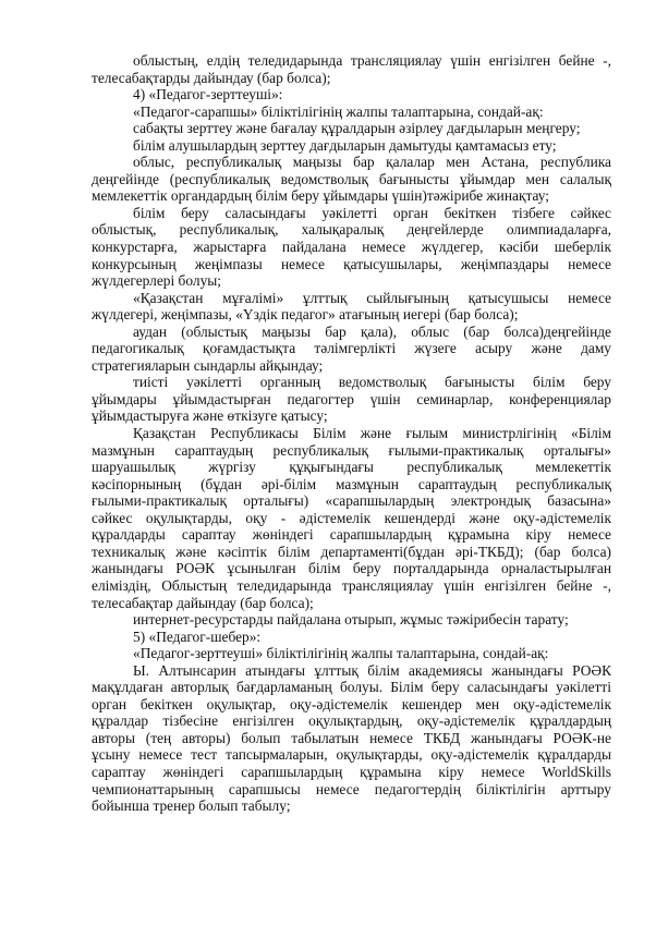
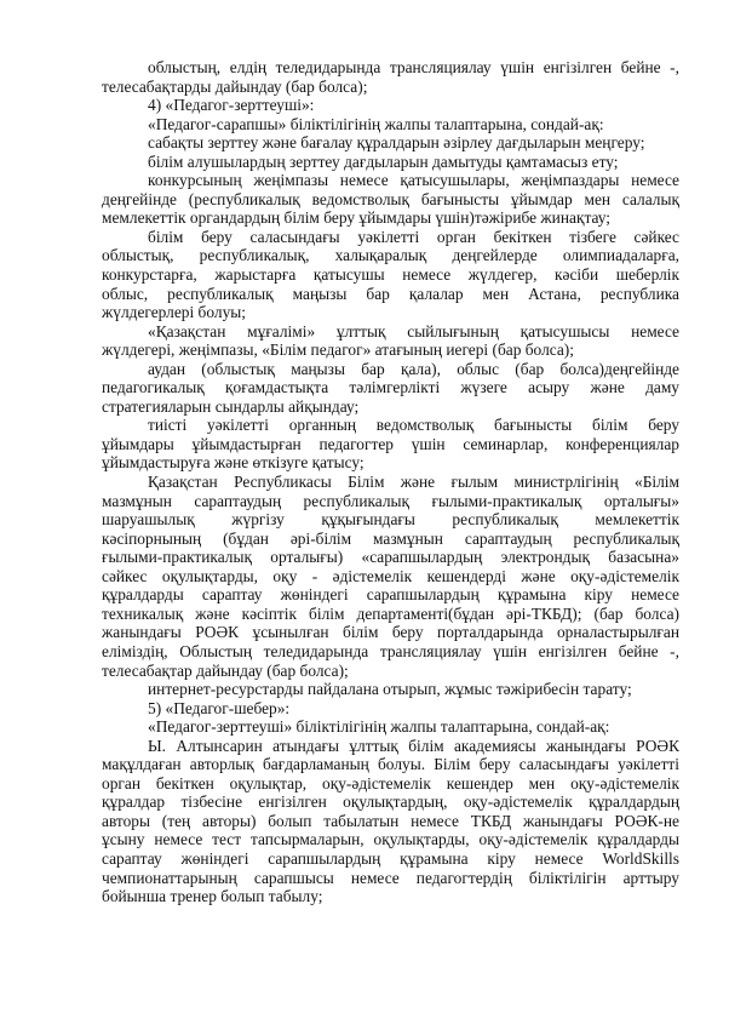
  облыстың, елдің теледидарында трансляциялау үшін енгізілген бейне -,
  телесабақтарды дайындау (бар болса);
  4) «Педагог-зерттеуші»:
  «Педагог-сарапшы» біліктілігінің жалпы талаптарына, сондай-ақ:
  сабақты зерттеу және бағалау құралдарын әзірлеу дағдыларын меңгеру;
  білім алушылардың зерттеу дағдыларын дамытуды қамтамасыз ету;
- облыс, республикалық маңызы бар қалалар мен Астана, республика
+ конкурсының жеңімпазы немесе қатысушылары, жеңімпаздары немесе
  деңгейінде (республикалық ведомстволық бағынысты ұйымдар мен салалық
  мемлекеттік органдардың білім беру ұйымдары үшін)тәжірибе жинақтау;
  білім беру саласындағы уәкілетті орган бекіткен тізбеге сәйкес
  облыстық, республикалық, халықаралық деңгейлерде олимпиадаларға,
- конкурстарға, жарыстарға пайдалана немесе жүлдегер, кәсіби шеберлік
+ конкурстарға, жарыстарға қатысушы немесе жүлдегер, кәсіби шеберлік
- конкурсының жеңімпазы немесе қатысушылары, жеңімпаздары немесе
+ облыс, республикалық маңызы бар қалалар мен Астана, республика
  жүлдегерлері болуы;
  «Қазақстан мұғалімі» ұлттық сыйлығының қатысушысы немесе
- жүлдегері, жеңімпазы, «Үздік педагог» атағының иегері (бар болса);
+ жүлдегері, жеңімпазы, «Білім педагог» атағының иегері (бар болса);
  аудан (облыстық маңызы бар қала), облыс (бар болса)деңгейінде
  педагогикалық қоғамдастықта тәлімгерлікті жүзеге асыру және даму
  стратегияларын сындарлы айқындау;
  тиісті уәкілетті органның ведомстволық бағынысты білім беру
  ұйымдары ұйымдастырған педагогтер үшін семинарлар, конференциялар
  ұйымдастыруға және өткізуге қатысу;
  Қазақстан Республикасы Білім және ғылым министрлігінің «Білім
  мазмұнын сараптаудың республикалық ғылыми-практикалық орталығы»
  шаруашылық жүргізу құқығындағы республикалық мемлекеттік
  кәсіпорнының (бұдан әрі-білім мазмұнын сараптаудың республикалық
  ғылыми-практикалық орталығы) «сарапшылардың электрондық базасына»
  сәйкес оқулықтарды, оқу - әдістемелік кешендерді және оқу-әдістемелік
  құралдарды сараптау жөніндегі сарапшылардың құрамына кіру немесе
  техникалық және кәсіптік білім департаменті(бұдан әрі-ТКБД); (бар болса)
  жанындағы РОӘК ұсынылған білім беру порталдарында орналастырылған
  еліміздің, Облыстың теледидарында трансляциялау үшін енгізілген бейне -,
  телесабақтар дайындау (бар болса);
  интернет-ресурстарды пайдалана отырып, жұмыс тәжірибесін тарату;
  5) «Педагог-шебер»:
  «Педагог-зерттеуші» біліктілігінің жалпы талаптарына, сондай-ақ:
  Ы. Алтынсарин атындағы ұлттық білім академиясы жанындағы РОӘК
  мақұлдаған авторлық бағдарламаның болуы. Білім беру саласындағы уәкілетті
  орган бекіткен оқулықтар, оқу-әдістемелік кешендер мен оқу-әдістемелік
  құралдар тізбесіне енгізілген оқулықтардың, оқу-әдістемелік құралдардың
  авторы (тең авторы) болып табылатын немесе ТКБД жанындағы РОӘК-не
  ұсыну немесе тест тапсырмаларын, оқулықтарды, оқу-әдістемелік құралдарды
  сараптау жөніндегі сарапшылардың құрамына кіру немесе WorldSkills
  чемпионаттарының сарапшысы немесе педагогтердің біліктілігін арттыру
  бойынша тренер болып табылу;
